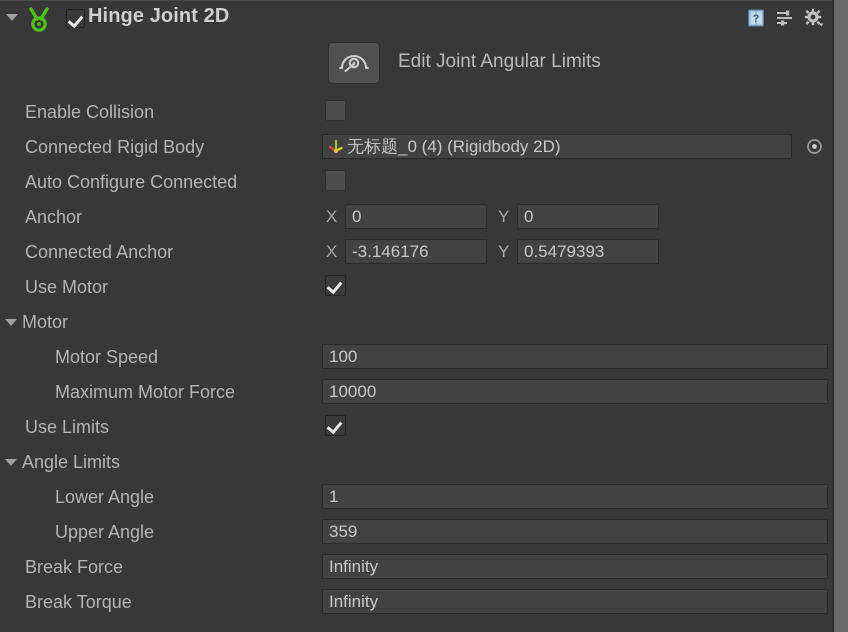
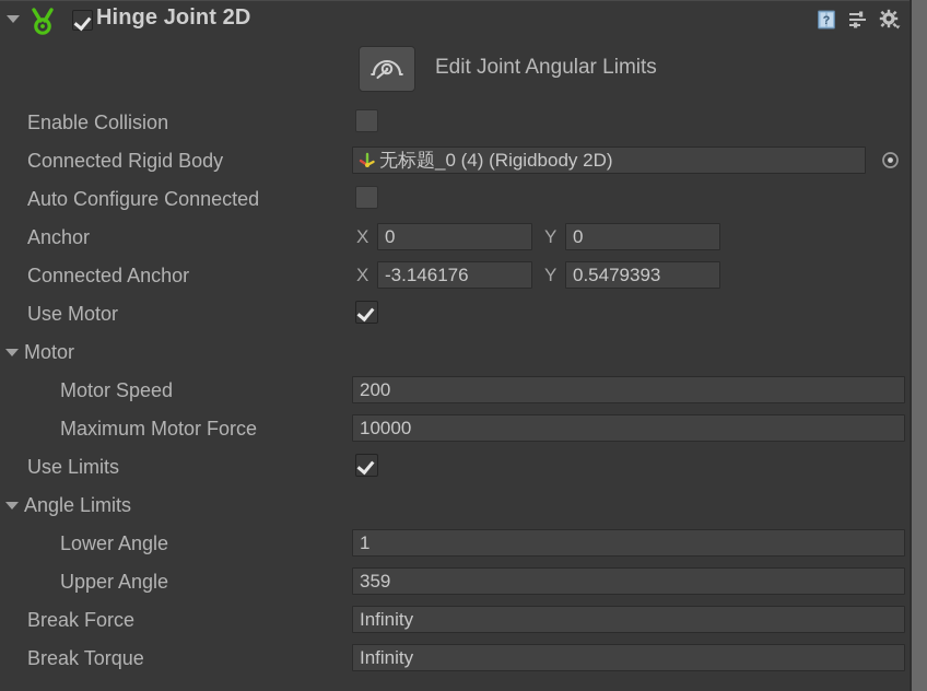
  Hinge Joint 2D
  ?
  Edit Joint Angular Limits
  Enable Collision
  Connected Rigid Body
  无标题_0 (4) (Rigidbody 2D)
  Auto Configure Connected
  Anchor
  X
  0
  Y
  0
  Connected Anchor
  X
  -3.146176
  Y
  0.5479393
  Use Motor
  Motor
  Motor Speed
- 100
+ 200
  Maximum Motor Force
  10000
  Use Limits
  Angle Limits
  Lower Angle
  1
  Upper Angle
  359
  Break Force
  Infinity
  Break Torque
  Infinity
